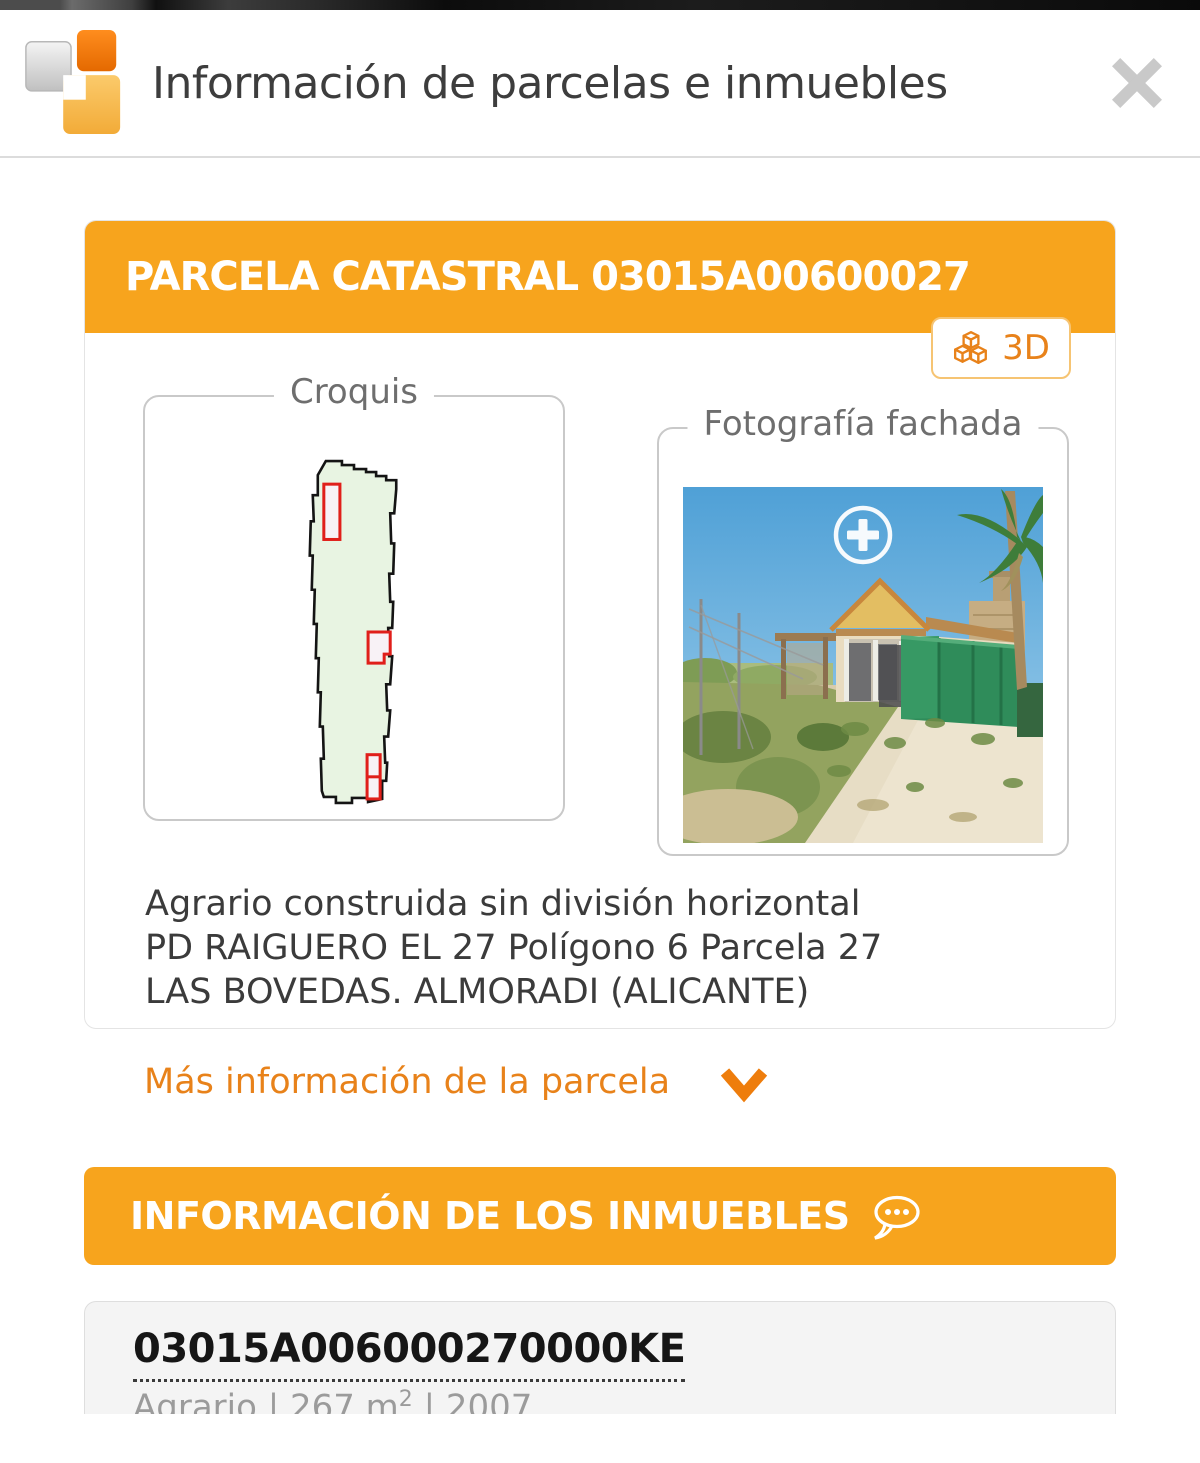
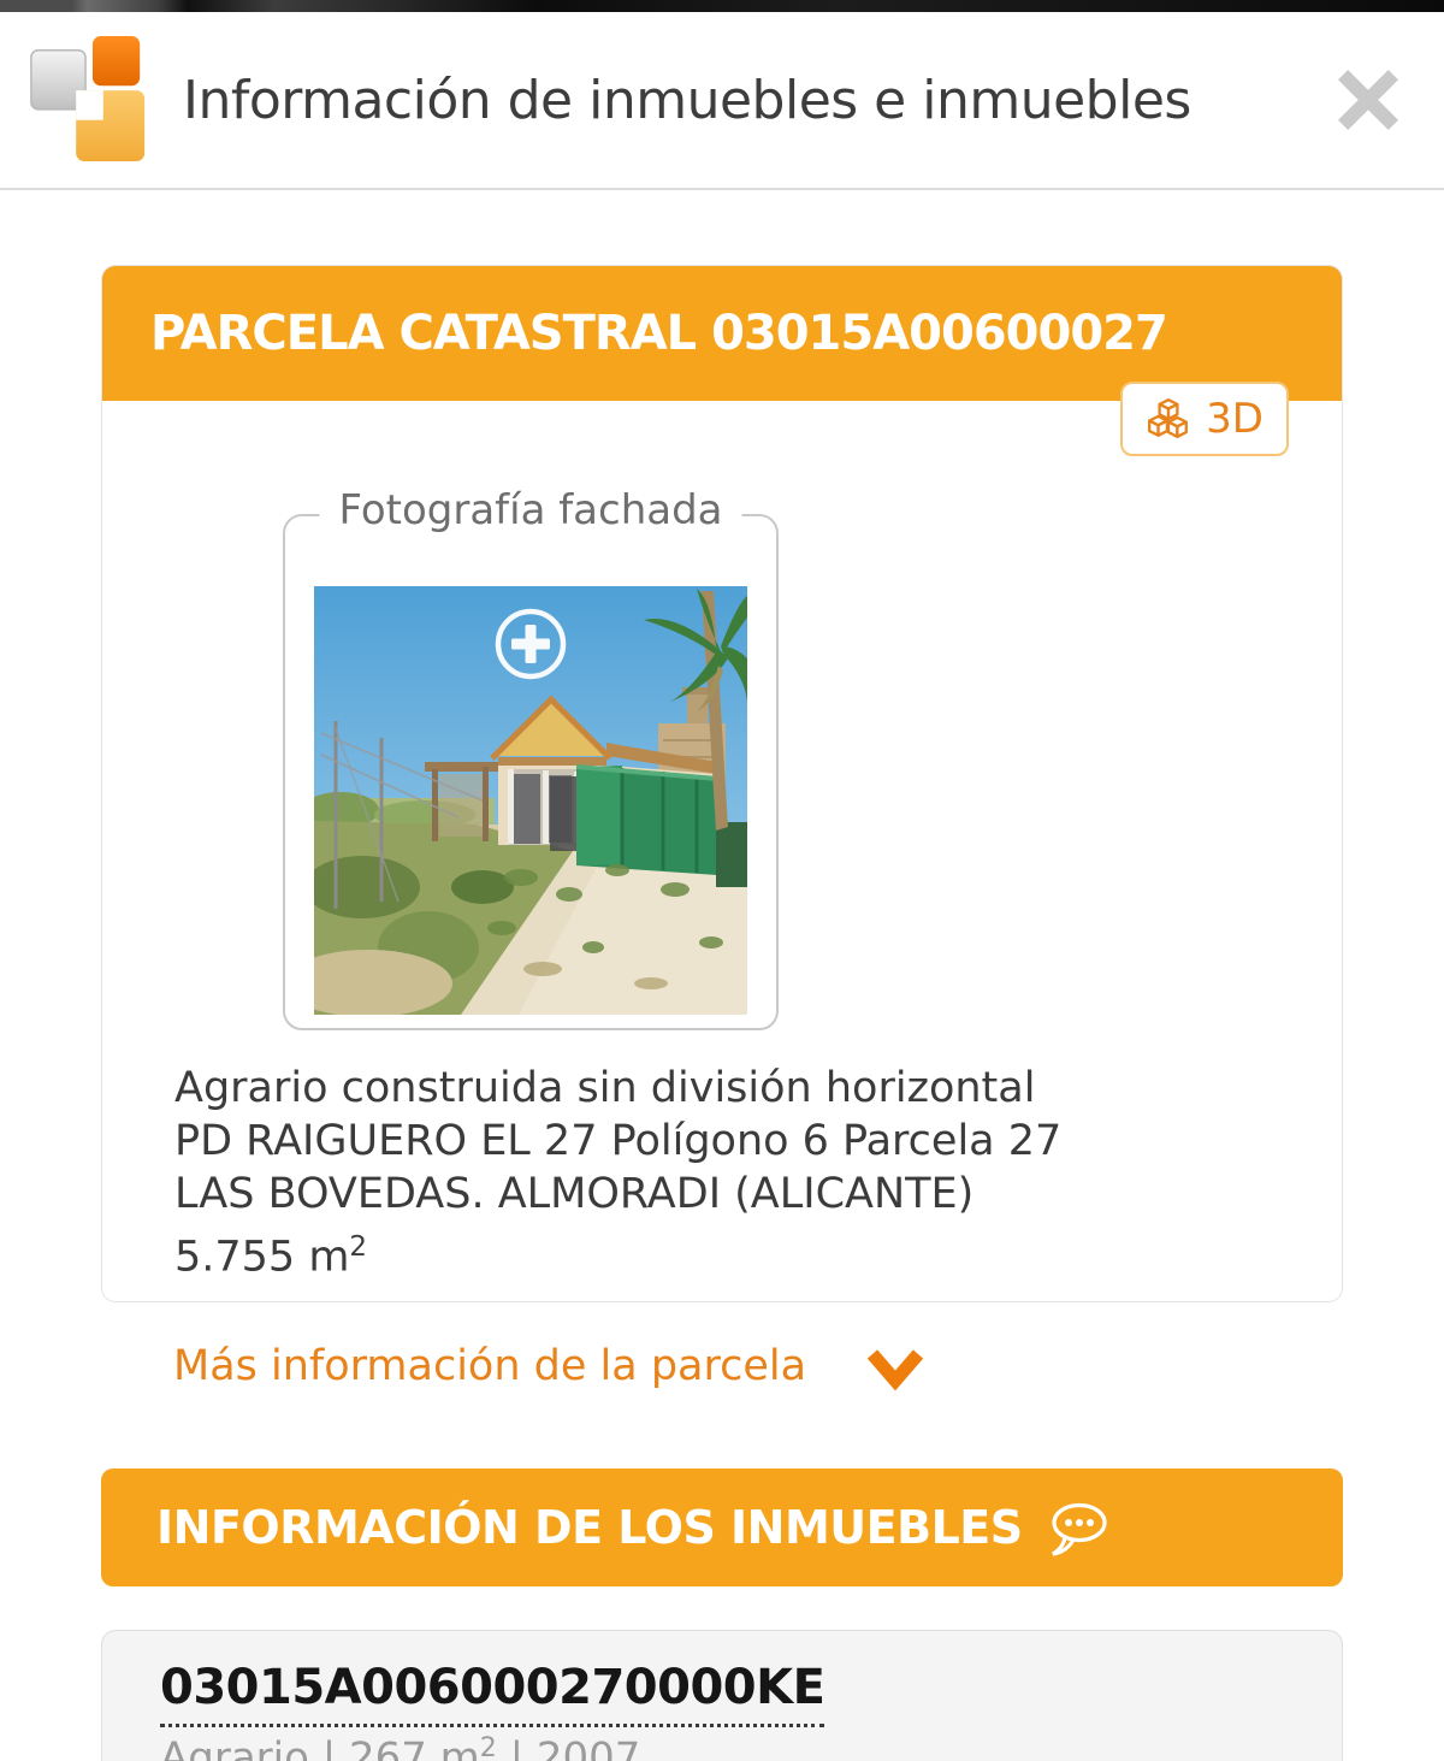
- Información de parcelas e inmuebles
+ Información de inmuebles e inmuebles
  PARCELA CATASTRAL 03015A00600027
  3D
- Croquis
  Fotografía fachada
  Agrario construida sin división horizontal
  PD RAIGUERO EL 27 Polígono 6 Parcela 27
  LAS BOVEDAS. ALMORADI (ALICANTE)
+ 5.755 m2
  Más información de la parcela
  INFORMACIÓN DE LOS INMUEBLES
  03015A006000270000KE
  Agrario | 267 m2 | 2007
